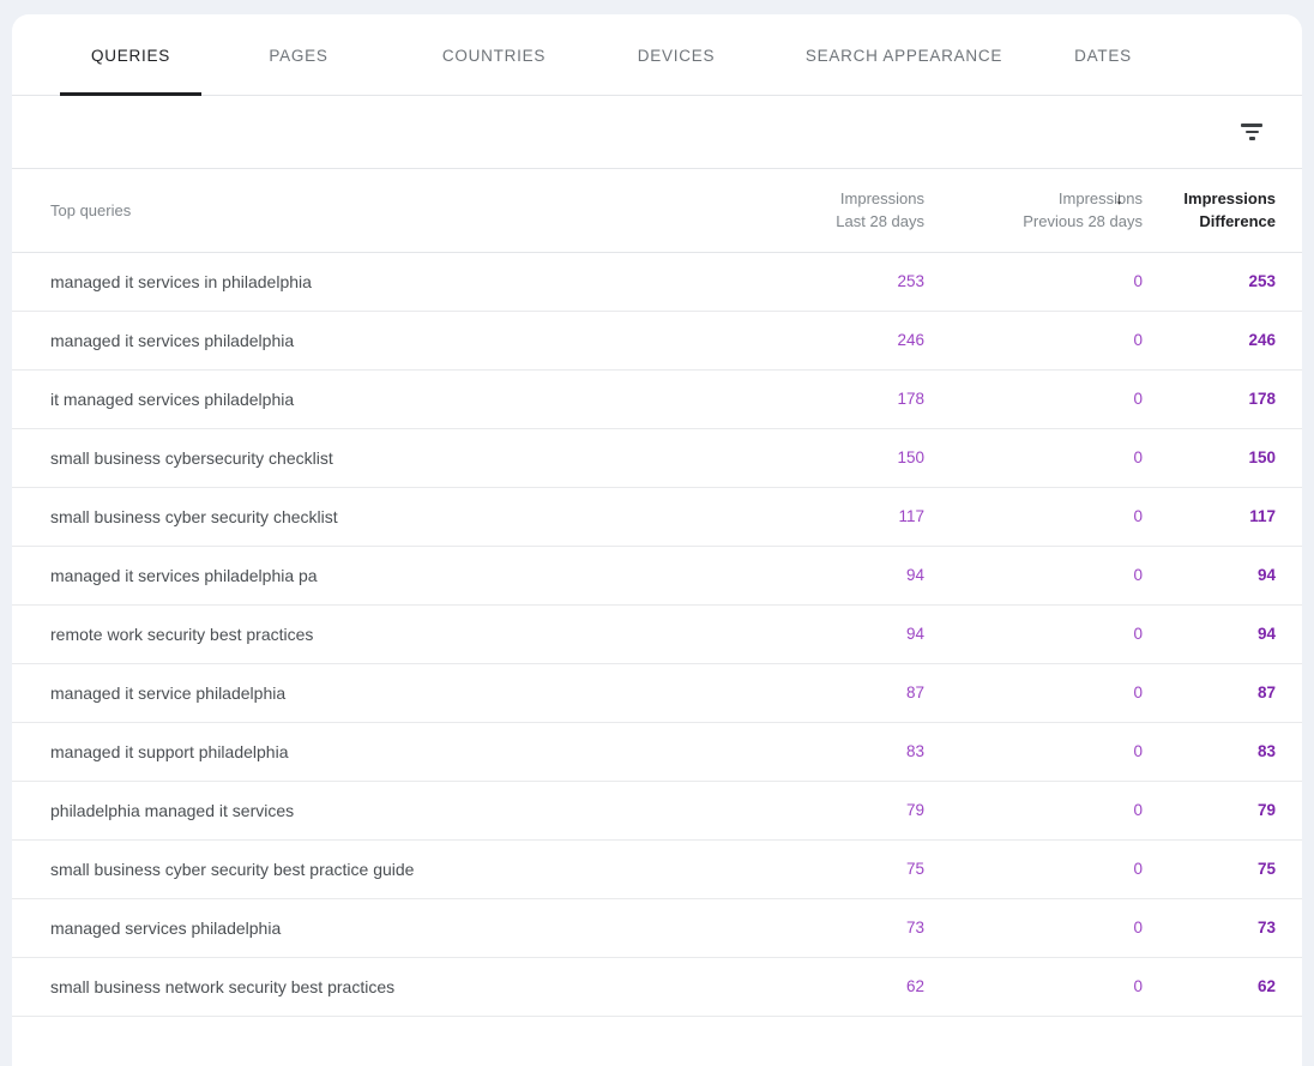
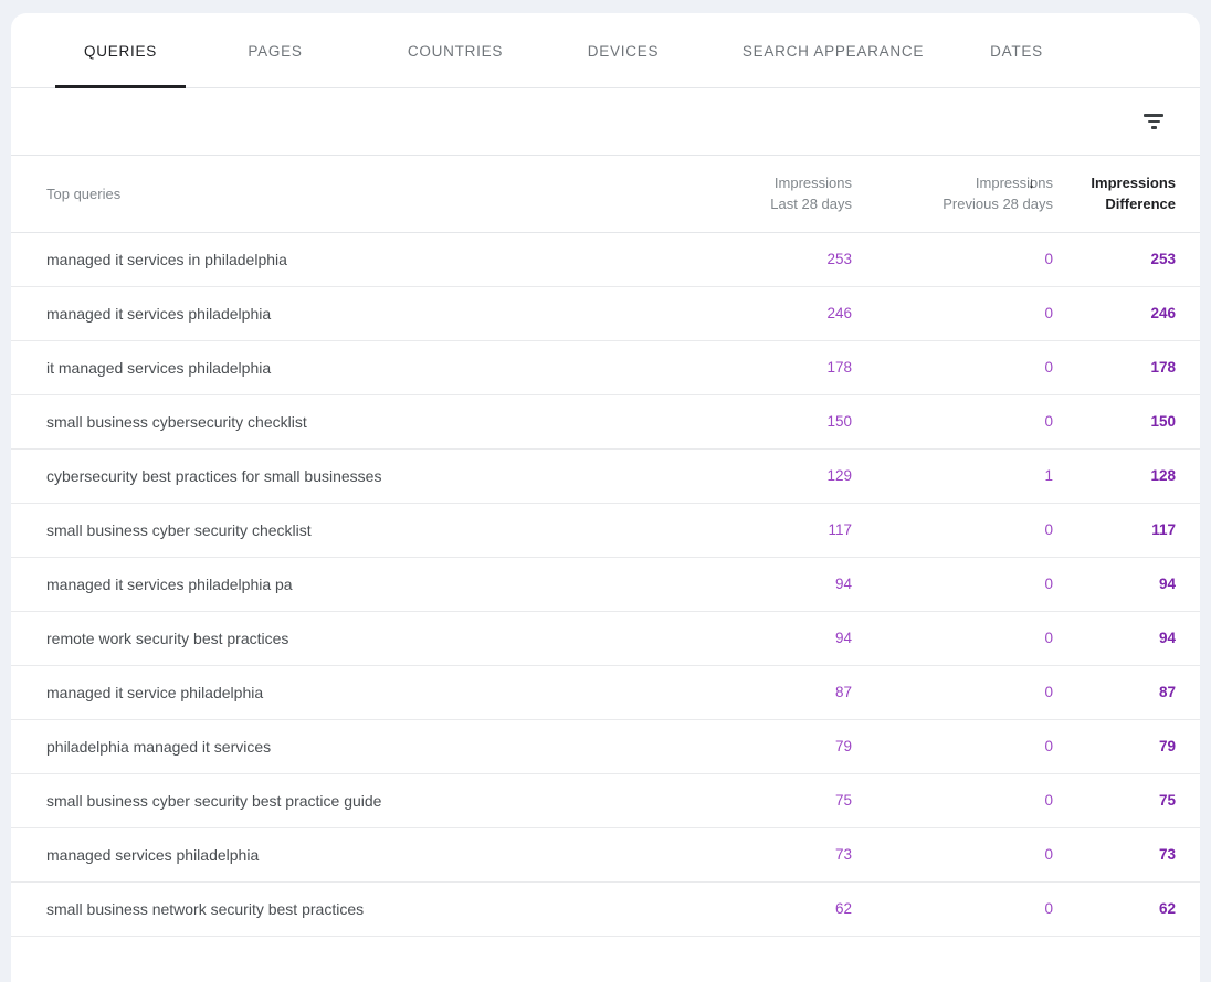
  QUERIES
  PAGES
  COUNTRIES
  DEVICES
  SEARCH APPEARANCE
  DATES
  Top queries	Impressions Last 28 days	Impressions Previous 28 days	↓ Impressions Difference
  managed it services in philadelphia	253	0	253
  managed it services philadelphia	246	0	246
  it managed services philadelphia	178	0	178
  small business cybersecurity checklist	150	0	150
+ cybersecurity best practices for small businesses	129	1	128
  small business cyber security checklist	117	0	117
  managed it services philadelphia pa	94	0	94
  remote work security best practices	94	0	94
  managed it service philadelphia	87	0	87
- managed it support philadelphia	83	0	83
  philadelphia managed it services	79	0	79
  small business cyber security best practice guide	75	0	75
  managed services philadelphia	73	0	73
  small business network security best practices	62	0	62
